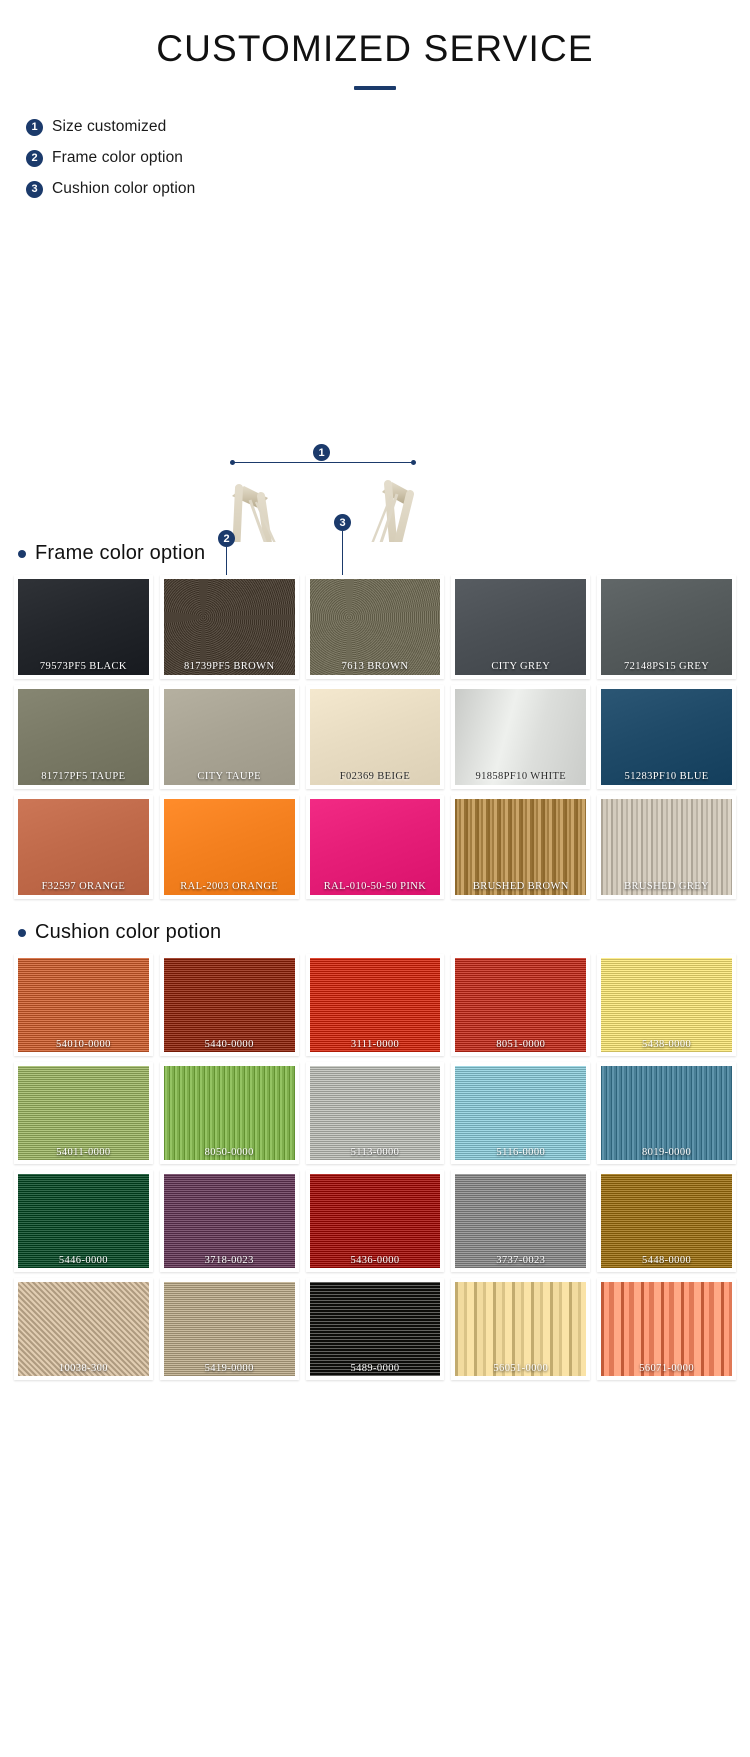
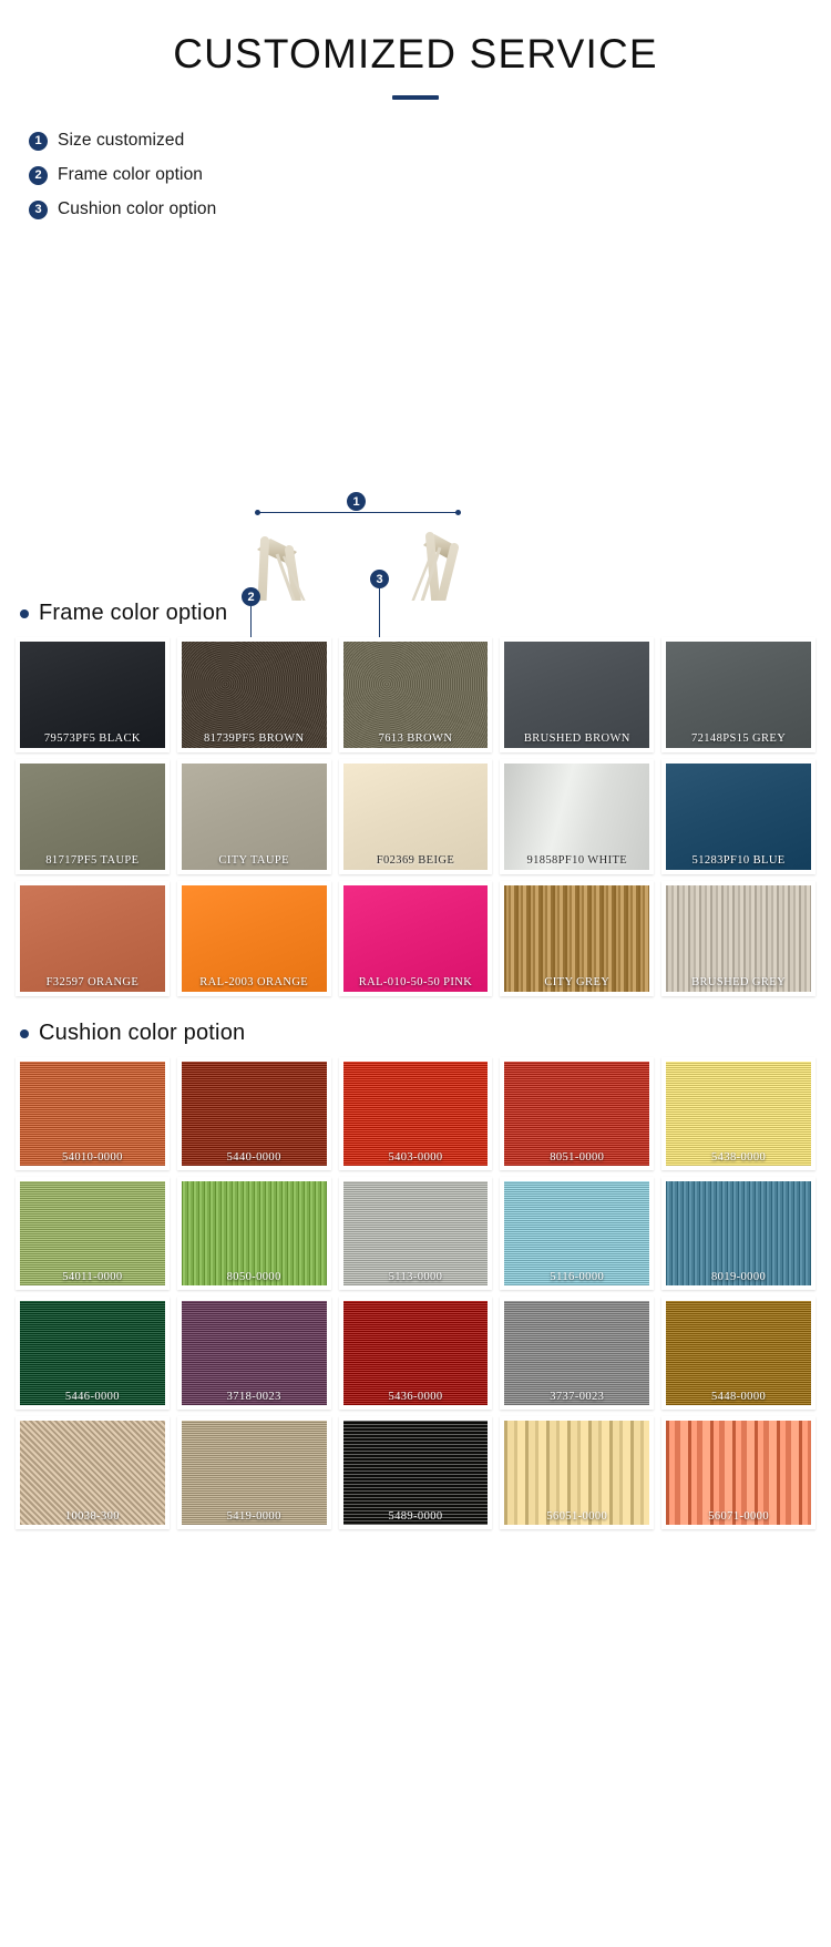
  CUSTOMIZED SERVICE
  1
  Size customized
  2
  Frame color option
  3
  Cushion color option
  1
  2
  3
  Frame color option
  79573PF5 BLACK
  81739PF5 BROWN
  7613 BROWN
- CITY GREY
+ BRUSHED BROWN
  72148PS15 GREY
  81717PF5 TAUPE
  CITY TAUPE
  F02369 BEIGE
  91858PF10 WHITE
  51283PF10 BLUE
  F32597 ORANGE
  RAL-2003 ORANGE
  RAL-010-50-50 PINK
- BRUSHED BROWN
+ CITY GREY
  BRUSHED GREY
  Cushion color potion
  54010-0000
  5440-0000
- 3111-0000
+ 5403-0000
  8051-0000
  5438-0000
  54011-0000
  8050-0000
  5113-0000
  5116-0000
  8019-0000
  5446-0000
  3718-0023
  5436-0000
  3737-0023
  5448-0000
  10038-300
  5419-0000
  5489-0000
  56051-0000
  56071-0000
